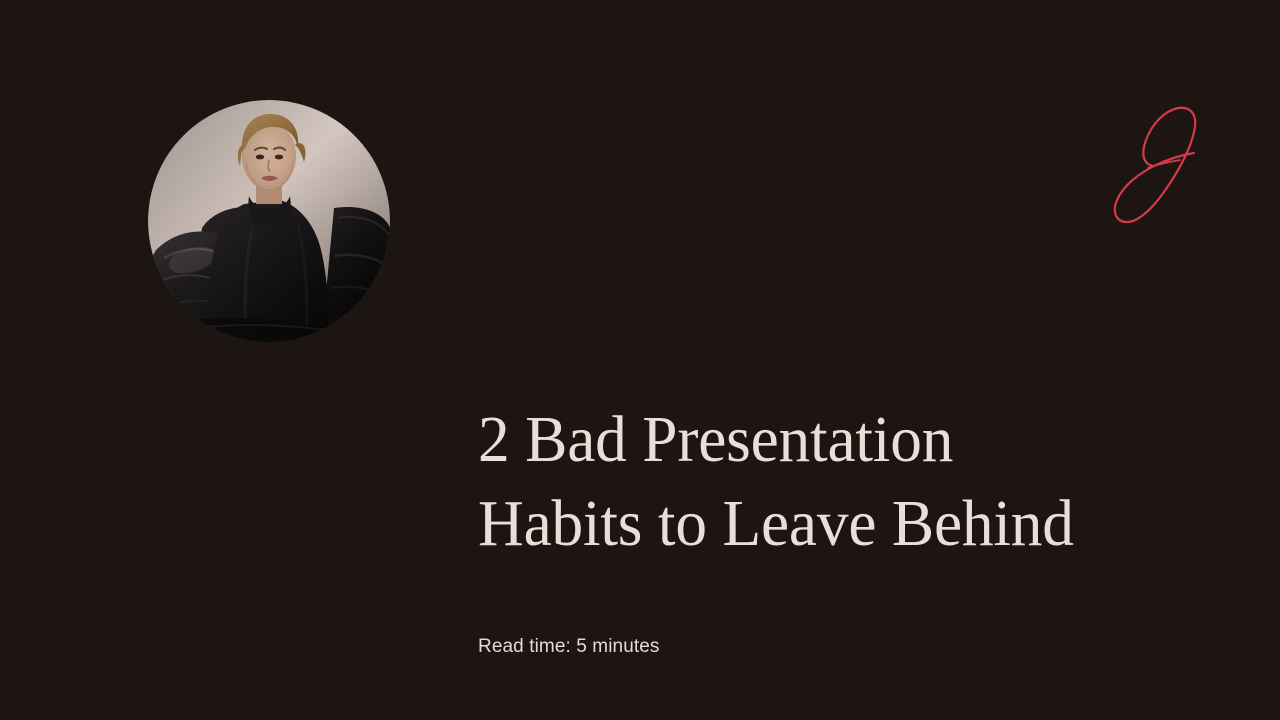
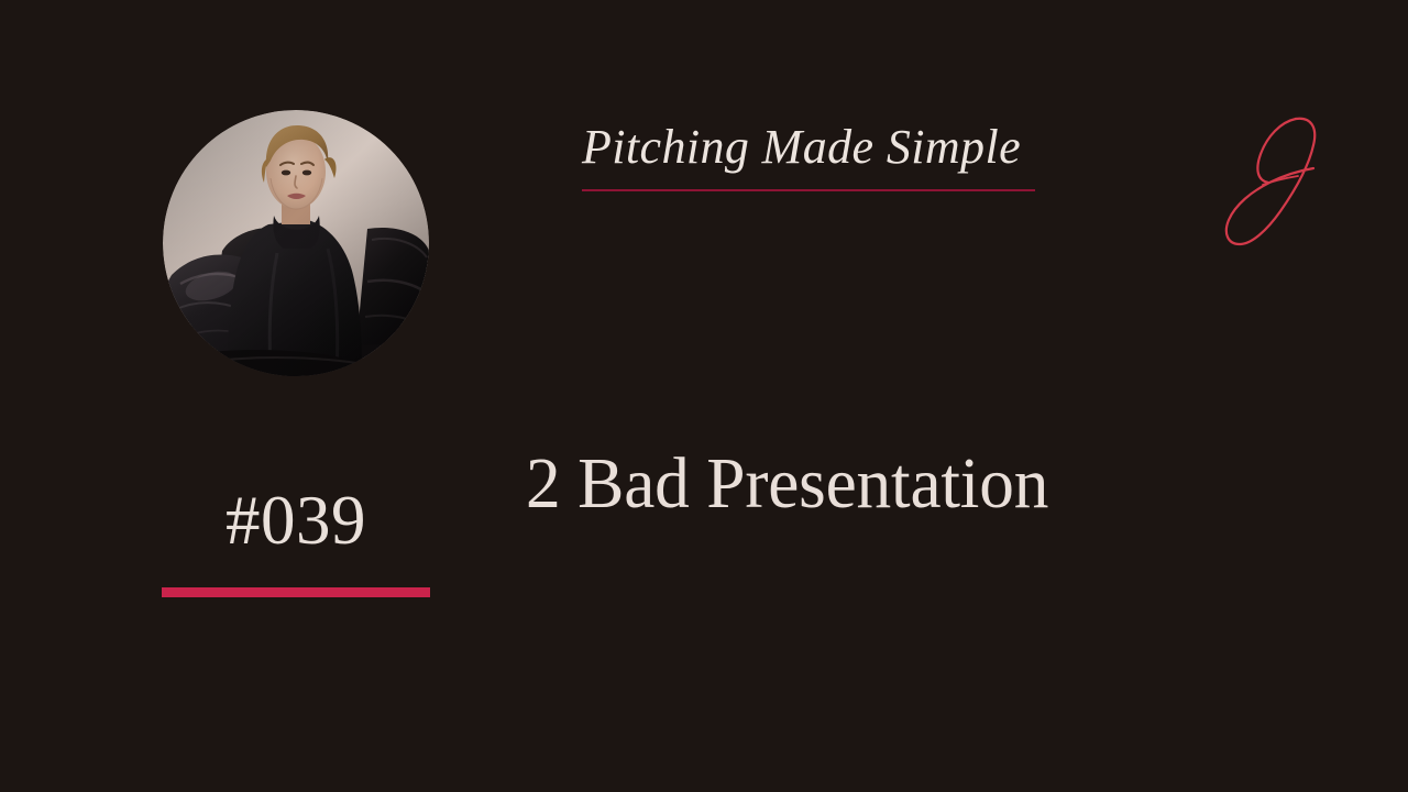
+ #039
+ Pitching Made Simple
  2 Bad Presentation
- Habits to Leave Behind
- Read time: 5 minutes
